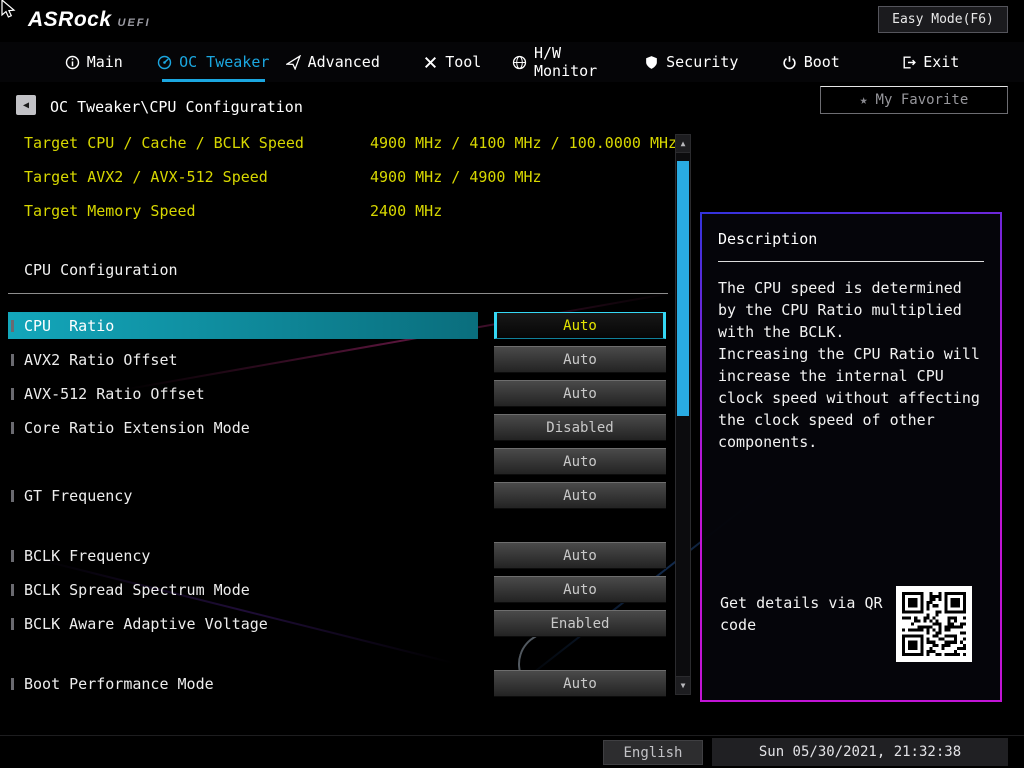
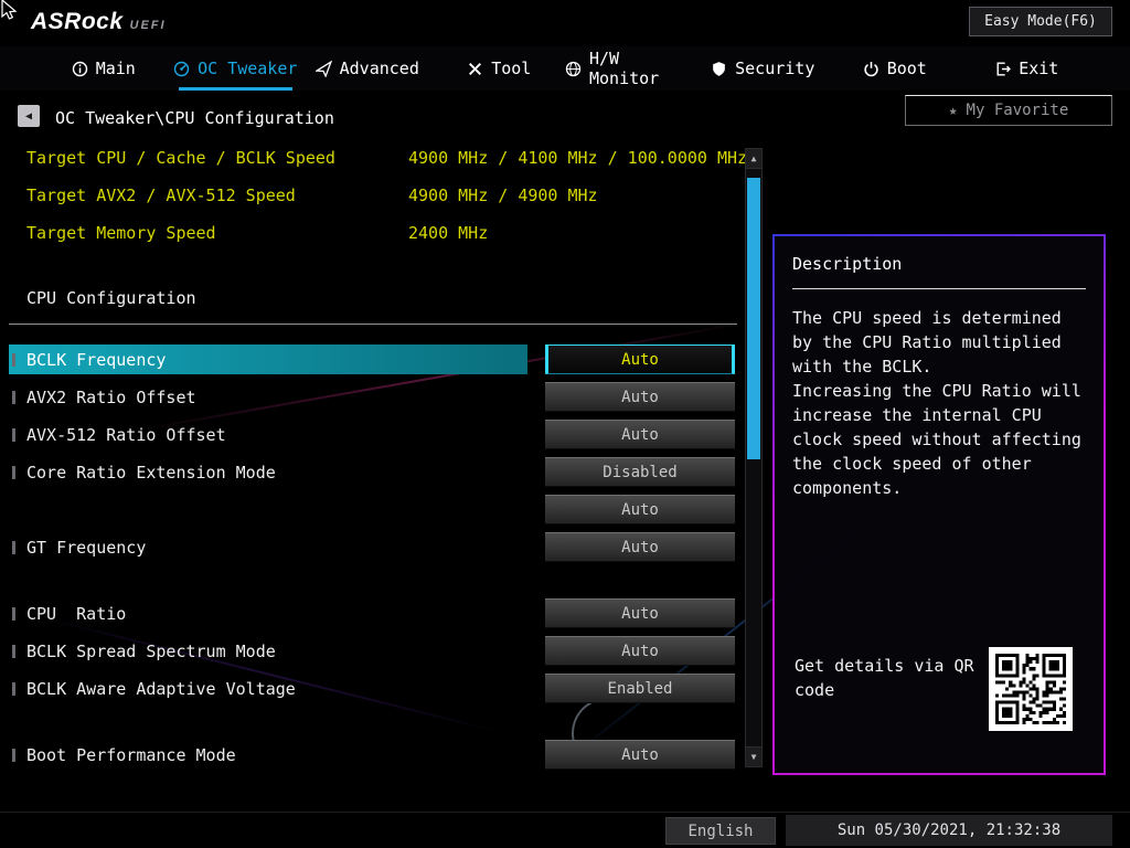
  ASRock UEFI
  Easy Mode(F6)
  Main
  OC Tweaker
  Advanced
  Tool
  H/W Monitor
  Security
  Boot
  Exit
  ◀
  OC Tweaker\CPU Configuration
  ★
  My Favorite
  Target CPU / Cache / BCLK Speed
  4900 MHz / 4100 MHz / 100.0000 MHz
  Target AVX2 / AVX-512 Speed
  4900 MHz / 4900 MHz
  Target Memory Speed
  2400 MHz
  CPU Configuration
- CPU Ratio
+ BCLK Frequency
  Auto
  AVX2 Ratio Offset
  Auto
  AVX-512 Ratio Offset
  Auto
  Core Ratio Extension Mode
  Disabled
  Auto
  GT Frequency
  Auto
- BCLK Frequency
+ CPU Ratio
  Auto
  BCLK Spread Spectrum Mode
  Auto
  BCLK Aware Adaptive Voltage
  Enabled
  Boot Performance Mode
  Auto
  ▲
  ▼
  Description
  The CPU speed is determined by the CPU Ratio multiplied with the BCLK.
  Increasing the CPU Ratio will increase the internal CPU clock speed without affecting the clock speed of other components.
  Get details via QR code
  English
  Sun 05/30/2021, 21:32:38
